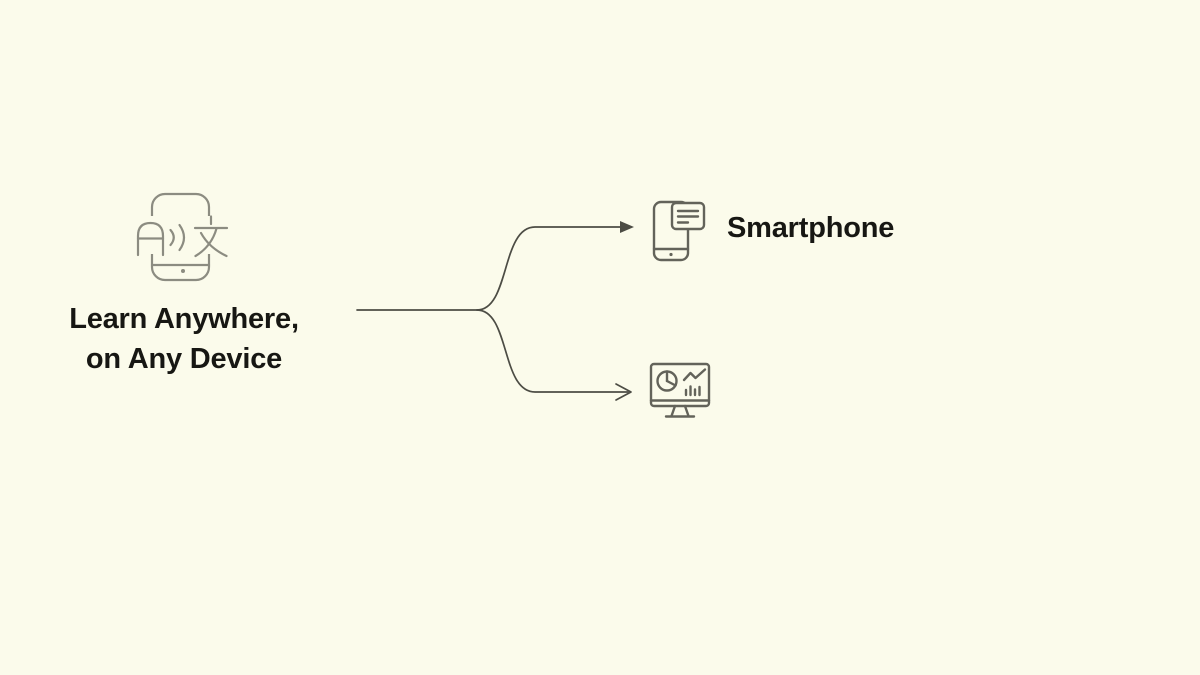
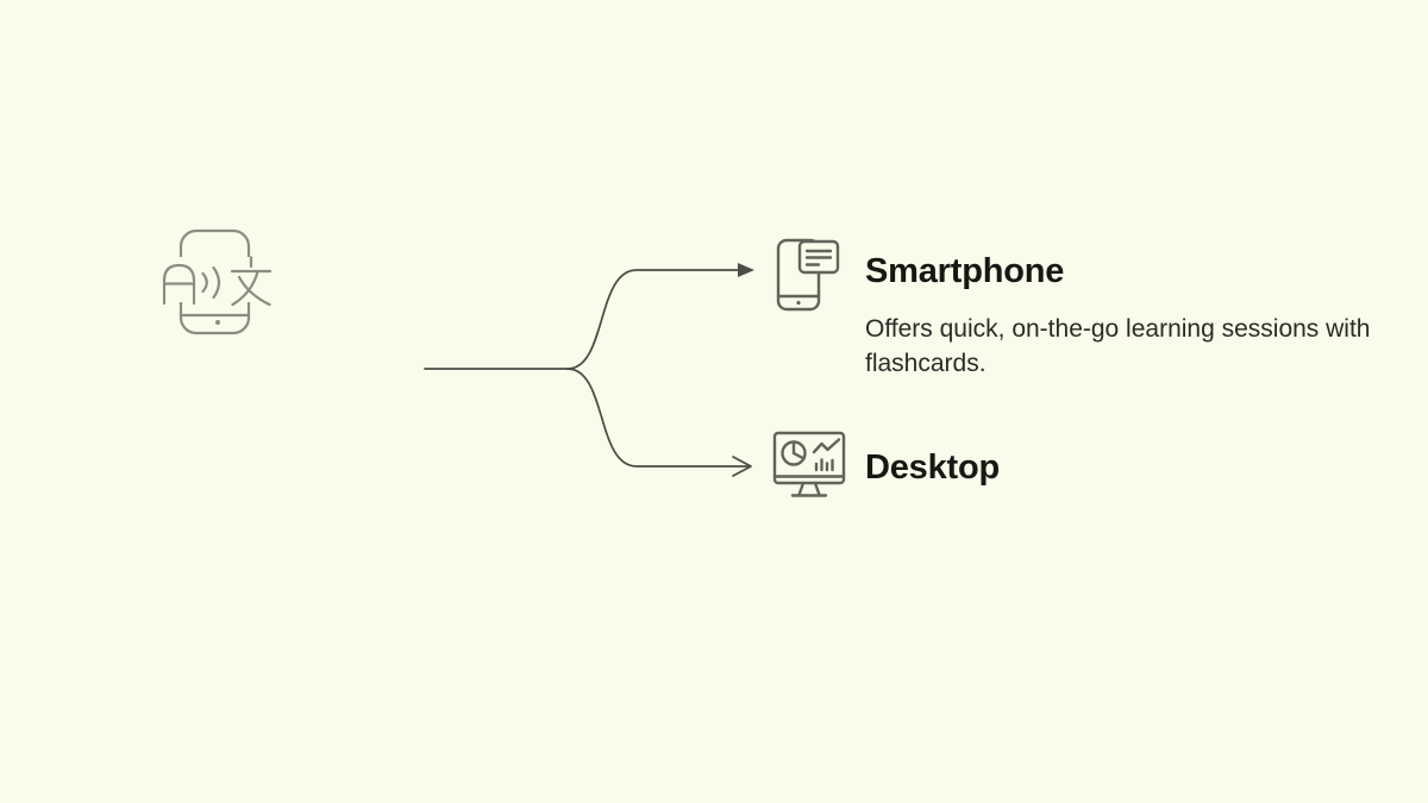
- Learn Anywhere,
- on Any Device
  Smartphone
+ Offers quick, on-the-go learning sessions with flashcards.
+ Desktop
